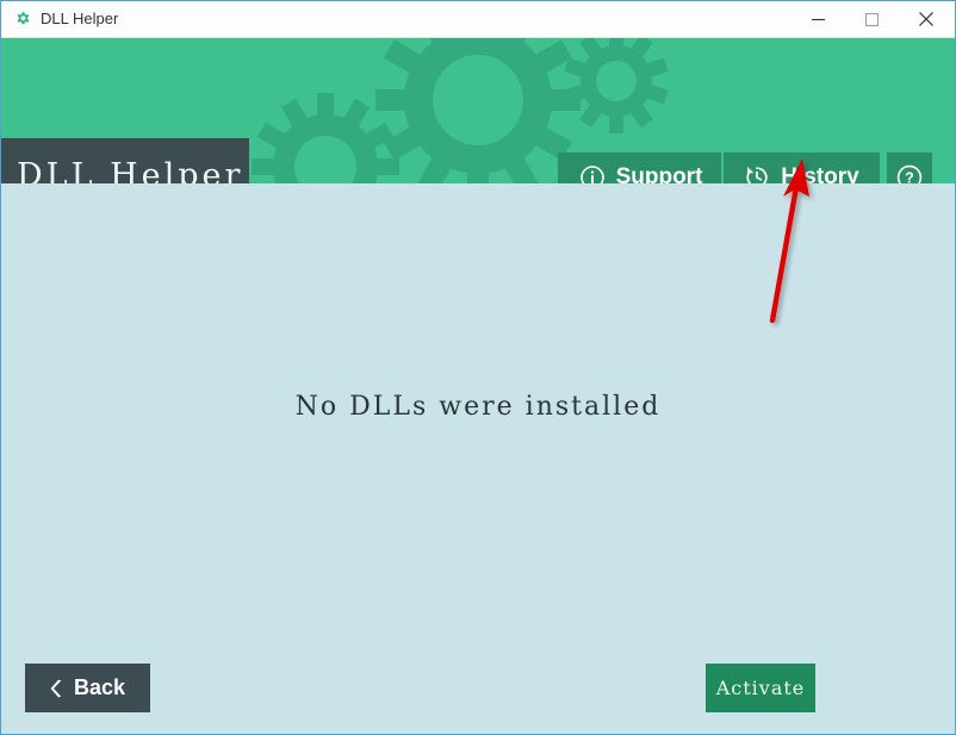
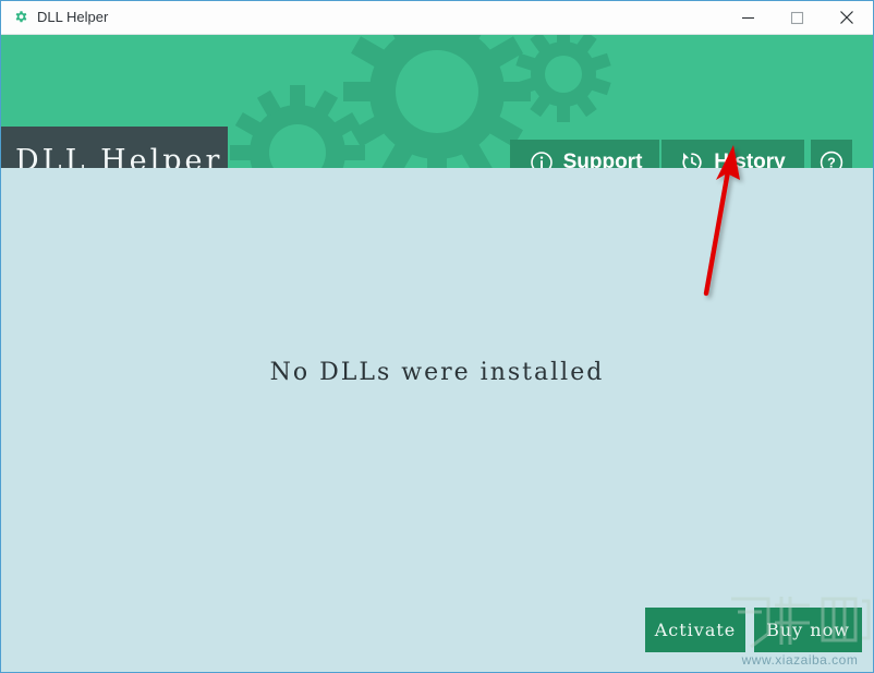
  DLL Helper
  DLL Helper
  Support
  Hstory
  ?
  No DLLs were installed
- Back
  Activate
+ Buy now
+ www.xiazaiba.com
